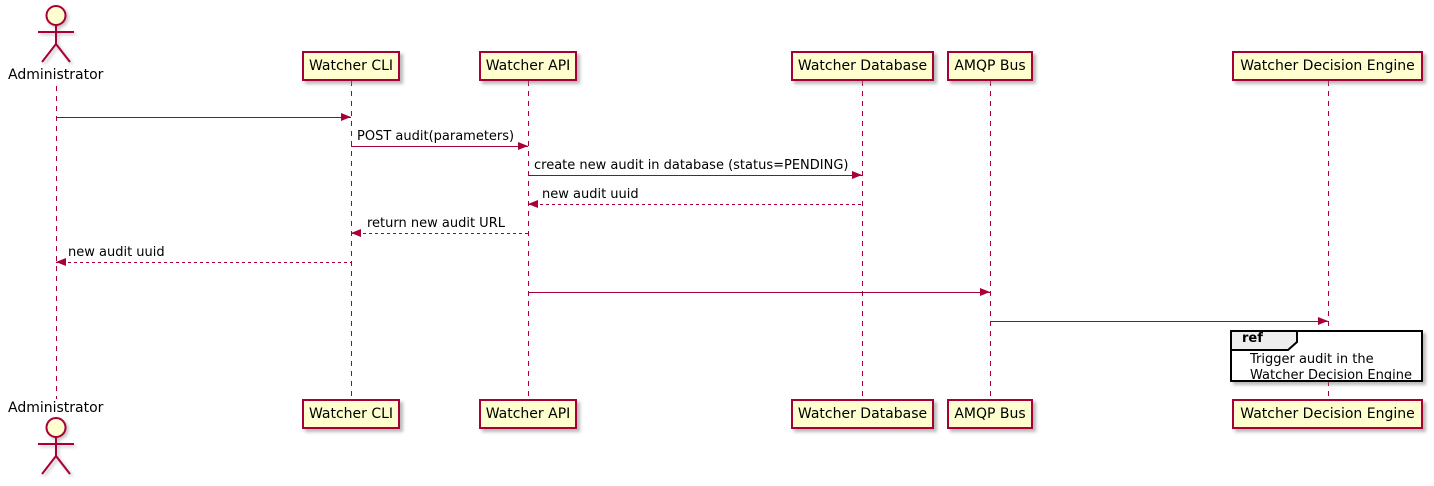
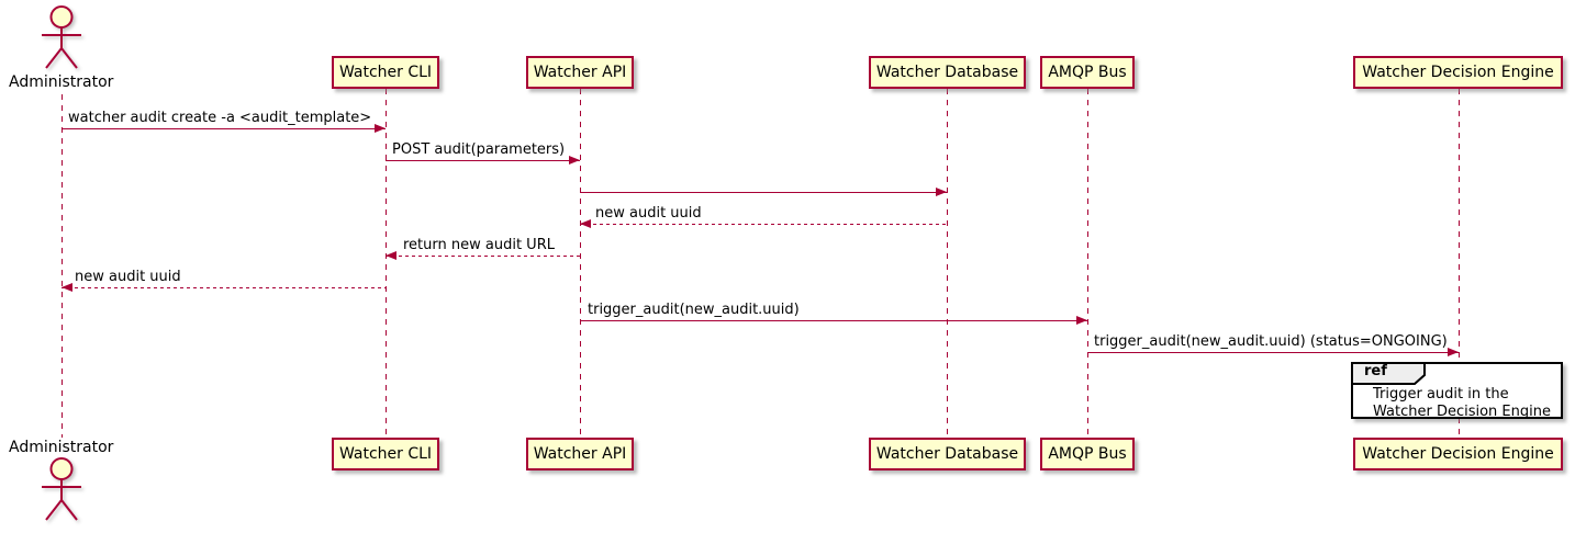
  ref
  Trigger audit in the
  Watcher Decision Engine
+ watcher audit create -a <audit_template>
  POST audit(parameters)
- create new audit in database (status=PENDING)
  new audit uuid
  return new audit URL
  new audit uuid
+ trigger_audit(new_audit.uuid)
+ trigger_audit(new_audit.uuid) (status=ONGOING)
  Administrator
  Administrator
  Watcher CLI
  Watcher API
  Watcher Database
  AMQP Bus
  Watcher Decision Engine
  Watcher CLI
  Watcher API
  Watcher Database
  AMQP Bus
  Watcher Decision Engine
